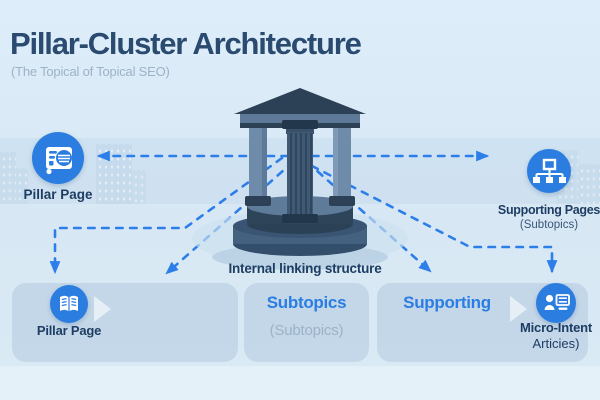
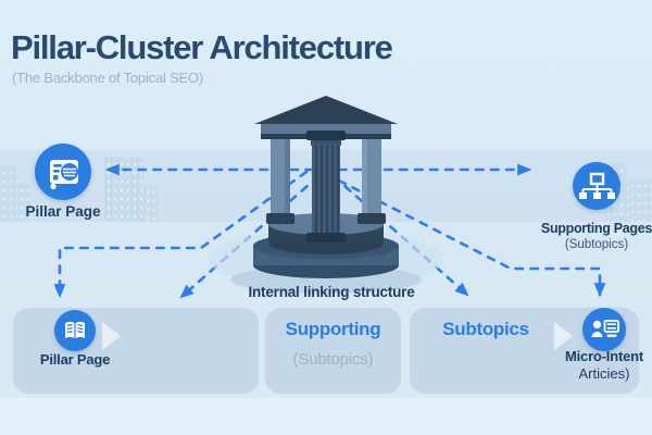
  Pillar-Cluster Architecture
- (The Topical of Topical SEO)
+ (The Backbone of Topical SEO)
  Pillar Page
  Supporting Pages
  (Subtopics)
  Internal linking structure
  Pillar Page
- Subtopics
+ Supporting
  (Subtopics)
- Supporting
+ Subtopics
  Micro-Intent
  Articies)
